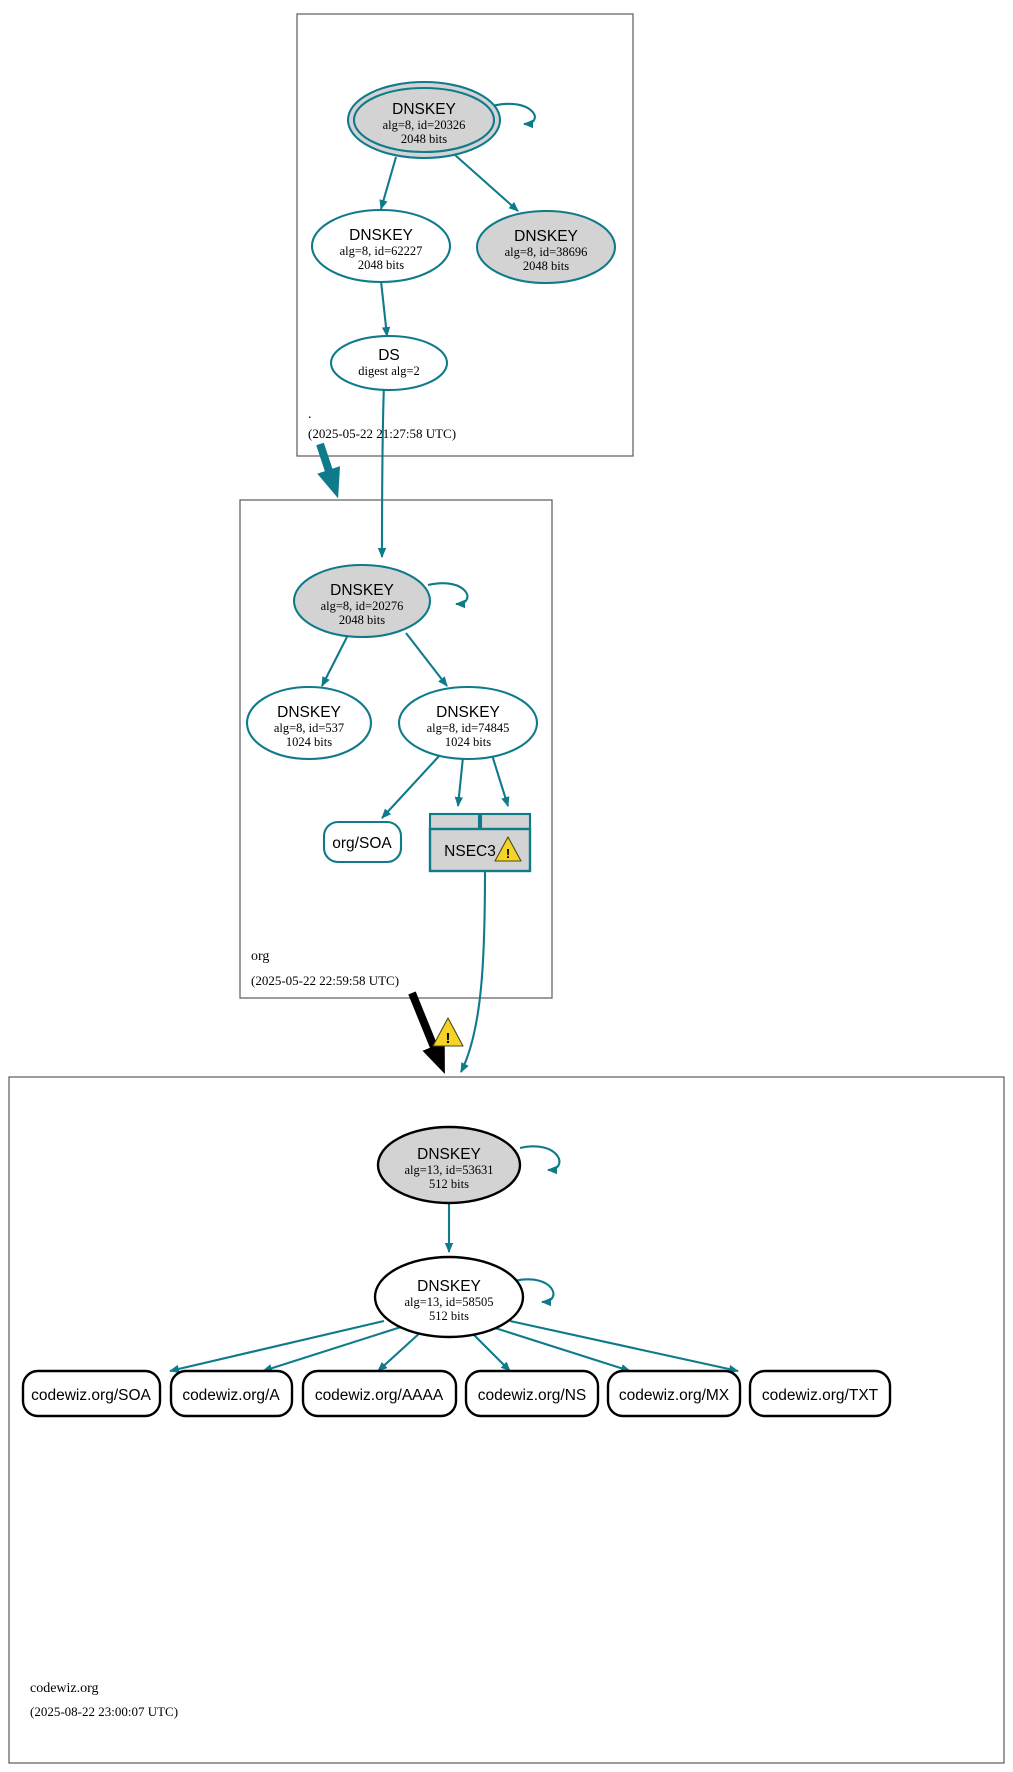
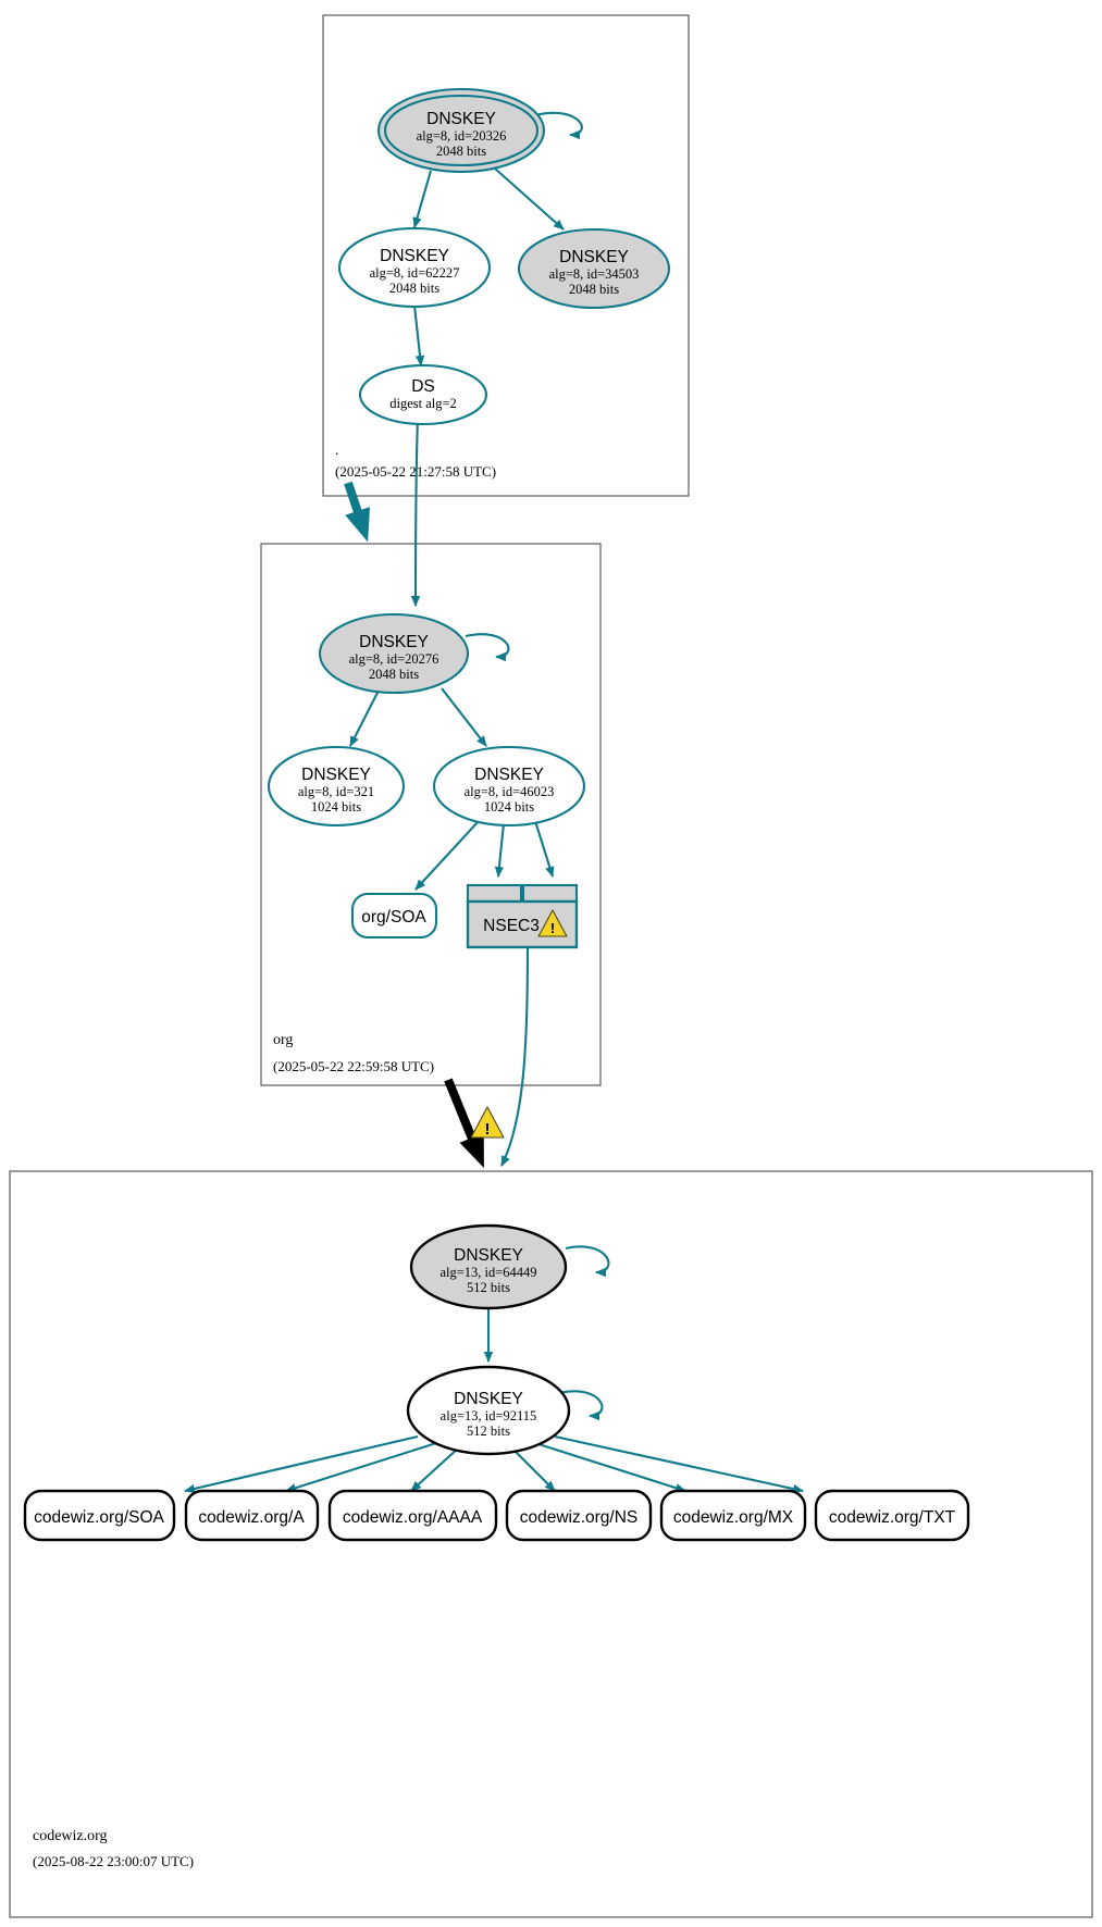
  DNSKEY
  alg=8, id=20326
  2048 bits
  DNSKEY
  alg=8, id=62227
  2048 bits
  DNSKEY
- alg=8, id=38696
+ alg=8, id=34503
  2048 bits
  DS
  digest alg=2
  .
  (2025-05-22 21:27:58 UTC)
  DNSKEY
  alg=8, id=20276
  2048 bits
  DNSKEY
- alg=8, id=537
+ alg=8, id=321
  1024 bits
  DNSKEY
- alg=8, id=74845
+ alg=8, id=46023
  1024 bits
  org/SOA
  NSEC3
  !
  !
  org
  (2025-05-22 22:59:58 UTC)
  DNSKEY
- alg=13, id=53631
+ alg=13, id=64449
  512 bits
  DNSKEY
- alg=13, id=58505
+ alg=13, id=92115
  512 bits
  codewiz.org/SOA
  codewiz.org/A
  codewiz.org/AAAA
  codewiz.org/NS
  codewiz.org/MX
  codewiz.org/TXT
  codewiz.org
  (2025-08-22 23:00:07 UTC)
